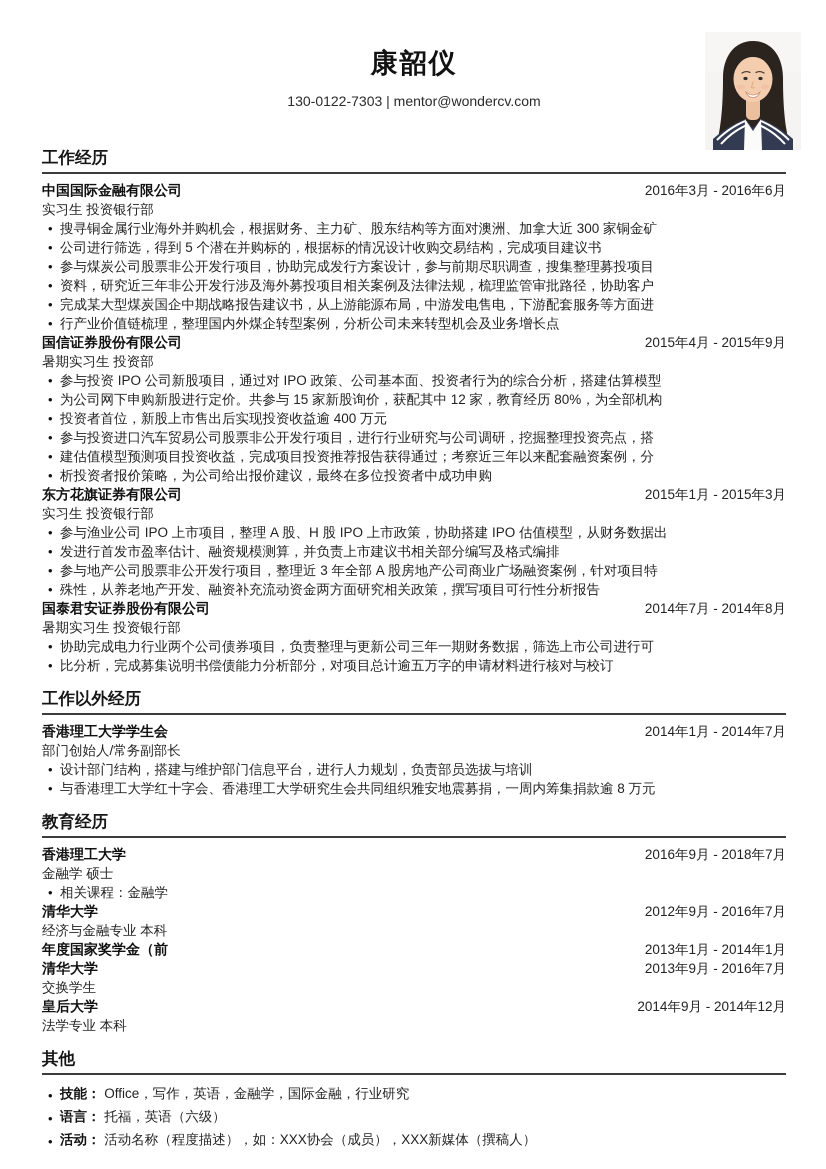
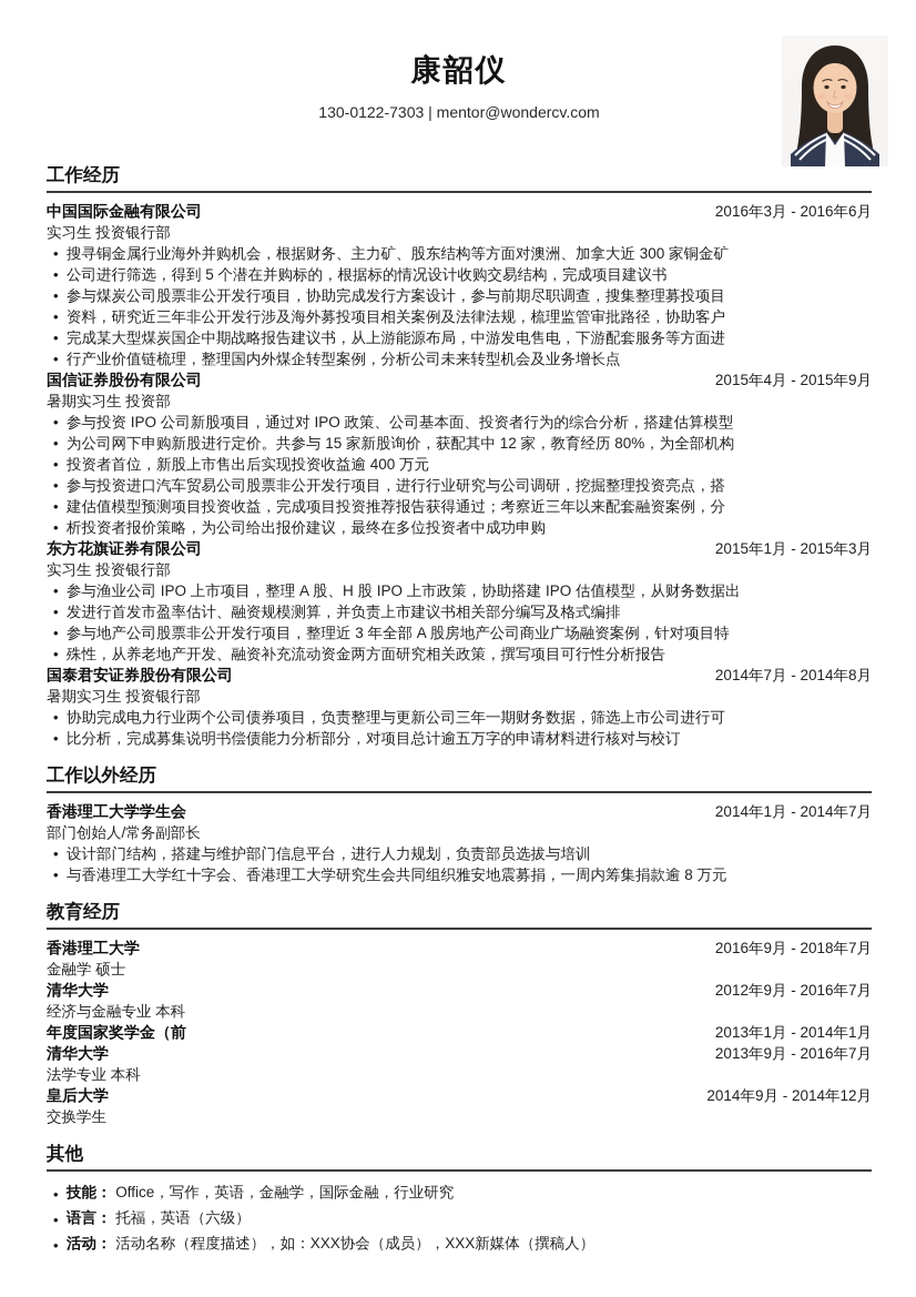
  康韶仪
  130-0122-7303 | mentor@wondercv.com
  工作经历
  中国国际金融有限公司
  2016年3月 - 2016年6月
  实习生 投资银行部
  搜寻铜金属行业海外并购机会，根据财务、主力矿、股东结构等方面对澳洲、加拿大近 300 家铜金矿
  公司进行筛选，得到 5 个潜在并购标的，根据标的情况设计收购交易结构，完成项目建议书
  参与煤炭公司股票非公开发行项目，协助完成发行方案设计，参与前期尽职调查，搜集整理募投项目
  资料，研究近三年非公开发行涉及海外募投项目相关案例及法律法规，梳理监管审批路径，协助客户
  完成某大型煤炭国企中期战略报告建议书，从上游能源布局，中游发电售电，下游配套服务等方面进
  行产业价值链梳理，整理国内外煤企转型案例，分析公司未来转型机会及业务增长点
  国信证券股份有限公司
  2015年4月 - 2015年9月
  暑期实习生 投资部
  参与投资 IPO 公司新股项目，通过对 IPO 政策、公司基本面、投资者行为的综合分析，搭建估算模型
  为公司网下申购新股进行定价。共参与 15 家新股询价，获配其中 12 家，教育经历 80%，为全部机构
  投资者首位，新股上市售出后实现投资收益逾 400 万元
  参与投资进口汽车贸易公司股票非公开发行项目，进行行业研究与公司调研，挖掘整理投资亮点，搭
  建估值模型预测项目投资收益，完成项目投资推荐报告获得通过；考察近三年以来配套融资案例，分
  析投资者报价策略，为公司给出报价建议，最终在多位投资者中成功申购
  东方花旗证券有限公司
  2015年1月 - 2015年3月
  实习生 投资银行部
  参与渔业公司 IPO 上市项目，整理 A 股、H 股 IPO 上市政策，协助搭建 IPO 估值模型，从财务数据出
  发进行首发市盈率估计、融资规模测算，并负责上市建议书相关部分编写及格式编排
  参与地产公司股票非公开发行项目，整理近 3 年全部 A 股房地产公司商业广场融资案例，针对项目特
  殊性，从养老地产开发、融资补充流动资金两方面研究相关政策，撰写项目可行性分析报告
  国泰君安证券股份有限公司
  2014年7月 - 2014年8月
  暑期实习生 投资银行部
  协助完成电力行业两个公司债券项目，负责整理与更新公司三年一期财务数据，筛选上市公司进行可
  比分析，完成募集说明书偿债能力分析部分，对项目总计逾五万字的申请材料进行核对与校订
  工作以外经历
  香港理工大学学生会
  2014年1月 - 2014年7月
  部门创始人/常务副部长
  设计部门结构，搭建与维护部门信息平台，进行人力规划，负责部员选拔与培训
  与香港理工大学红十字会、香港理工大学研究生会共同组织雅安地震募捐，一周内筹集捐款逾 8 万元
  教育经历
  香港理工大学
  2016年9月 - 2018年7月
  金融学 硕士
- 相关课程：金融学
  清华大学
  2012年9月 - 2016年7月
  经济与金融专业 本科
  年度国家奖学金（前
  2013年1月 - 2014年1月
  清华大学
  2013年9月 - 2016年7月
- 交换学生
+ 法学专业 本科
  皇后大学
  2014年9月 - 2014年12月
- 法学专业 本科
+ 交换学生
  其他
  技能： Office，写作，英语，金融学，国际金融，行业研究
  语言： 托福，英语（六级）
  活动： 活动名称（程度描述），如：XXX协会（成员），XXX新媒体（撰稿人）
